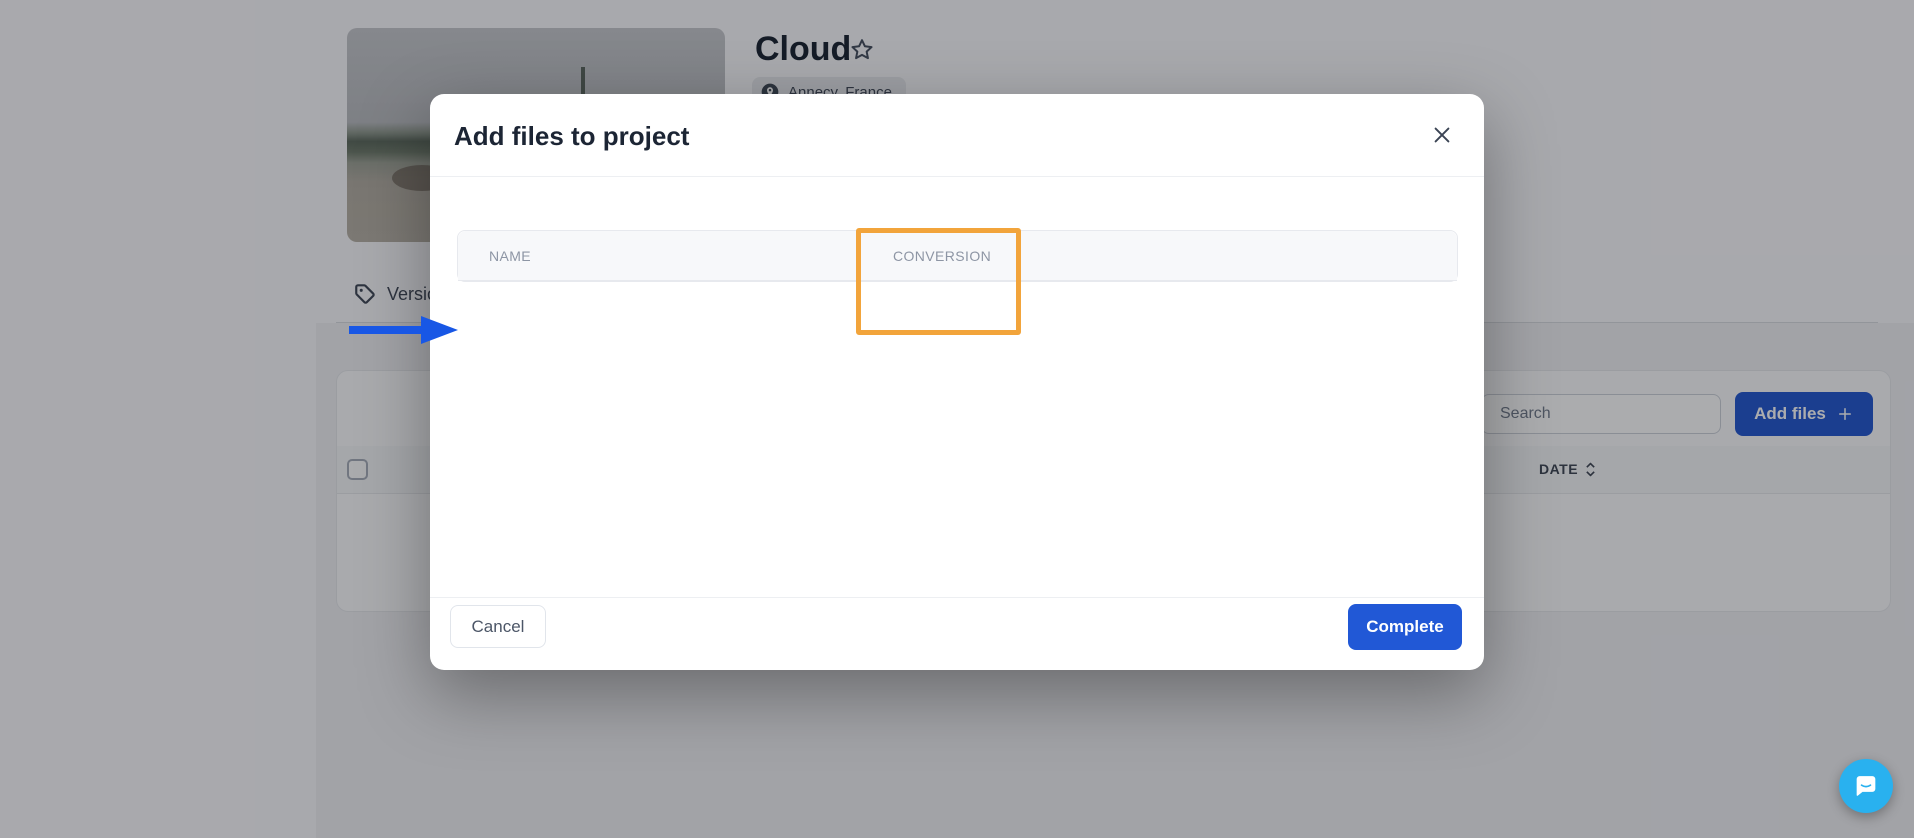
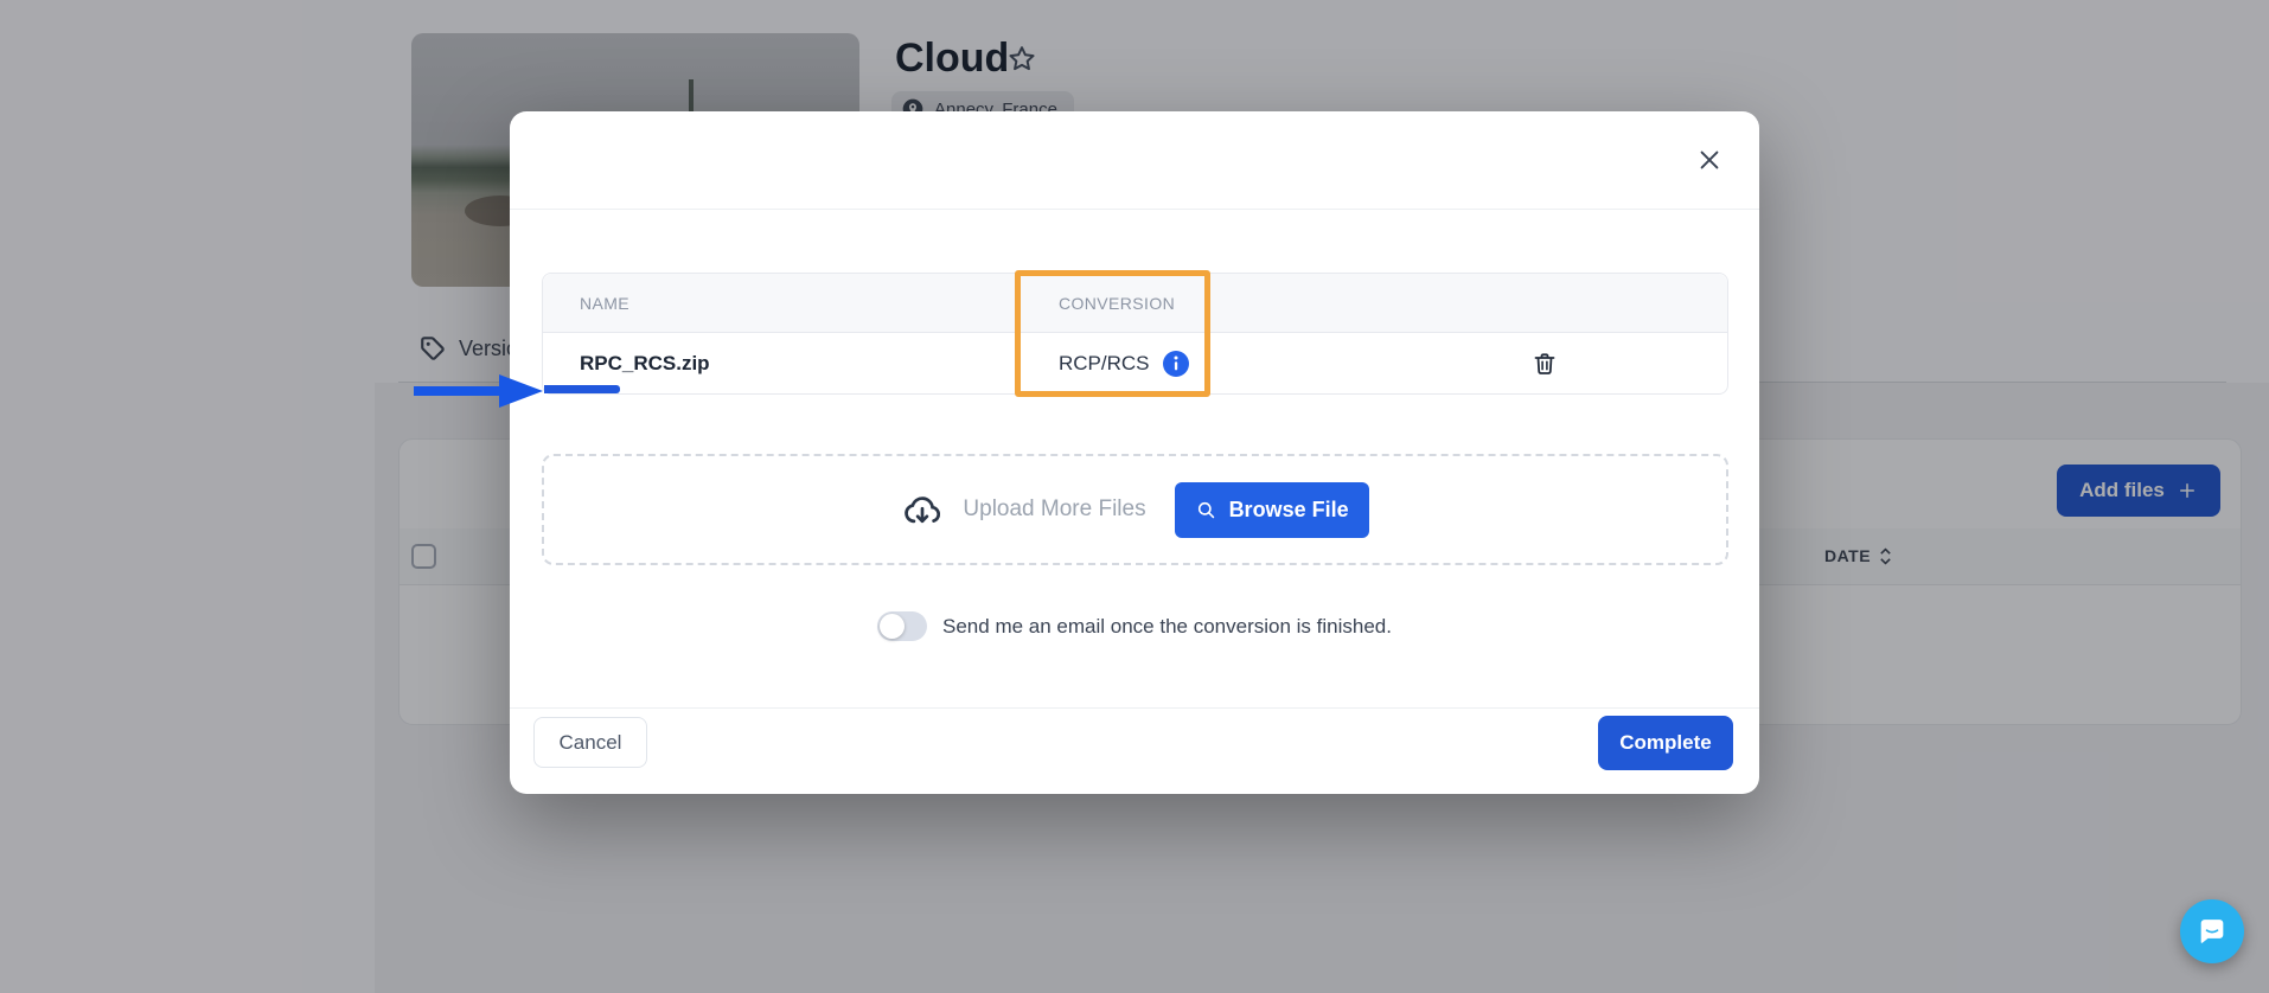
  Cloud
  Annecy, France
- Search
  Add files
  DATE
- Add files to project
  NAME
  CONVERSION
+ RPC_RCS.zip
+ RCP/RCS
+ Upload More Files
+ Browse File
+ Send me an email once the conversion is finished.
  Cancel
  Complete
